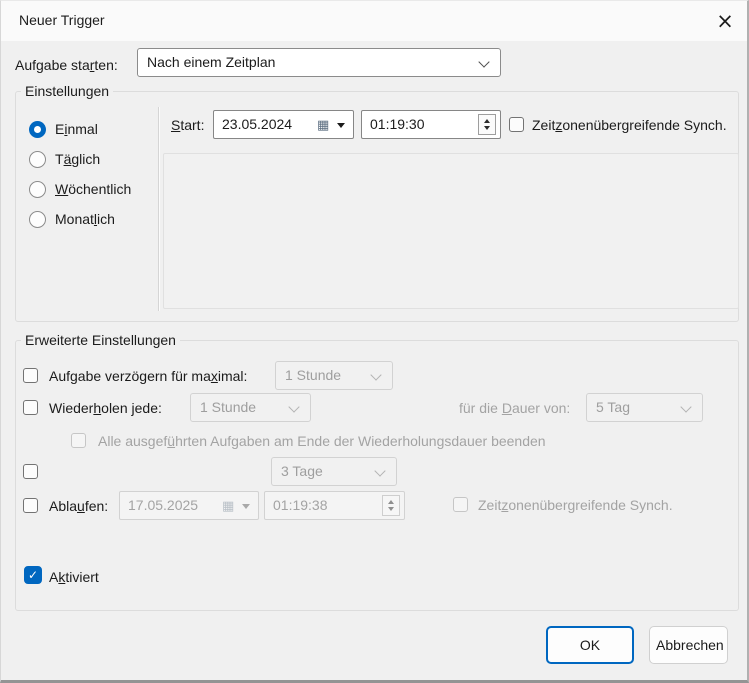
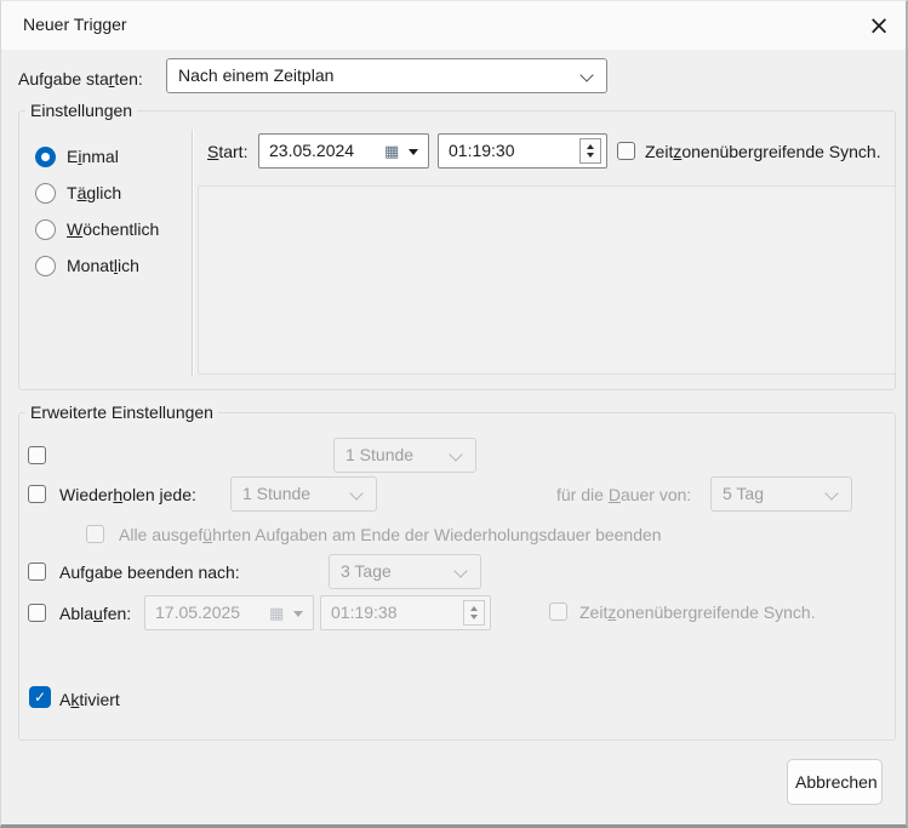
  Neuer Trigger
  ×
  Aufgabe starten:
  Nach einem Zeitplan
  Einstellungen
  Einmal
  Täglich
  Wöchentlich
  Monatlich
  Start:
  23.05.2024
  ▦
  01:19:30
  Zeitzonenübergreifende Synch.
  Erweiterte Einstellungen
- Aufgabe verzögern für maximal:
  1 Stunde
  Wiederholen jede:
  1 Stunde
  für die Dauer von:
  5 Tag
  Alle ausgeführten Aufgaben am Ende der Wiederholungsdauer beenden
+ Aufgabe beenden nach:
  3 Tage
  Ablaufen:
  17.05.2025
  ▦
  01:19:38
  Zeitzonenübergreifende Synch.
  ✓
  Aktiviert
- OK
  Abbrechen
